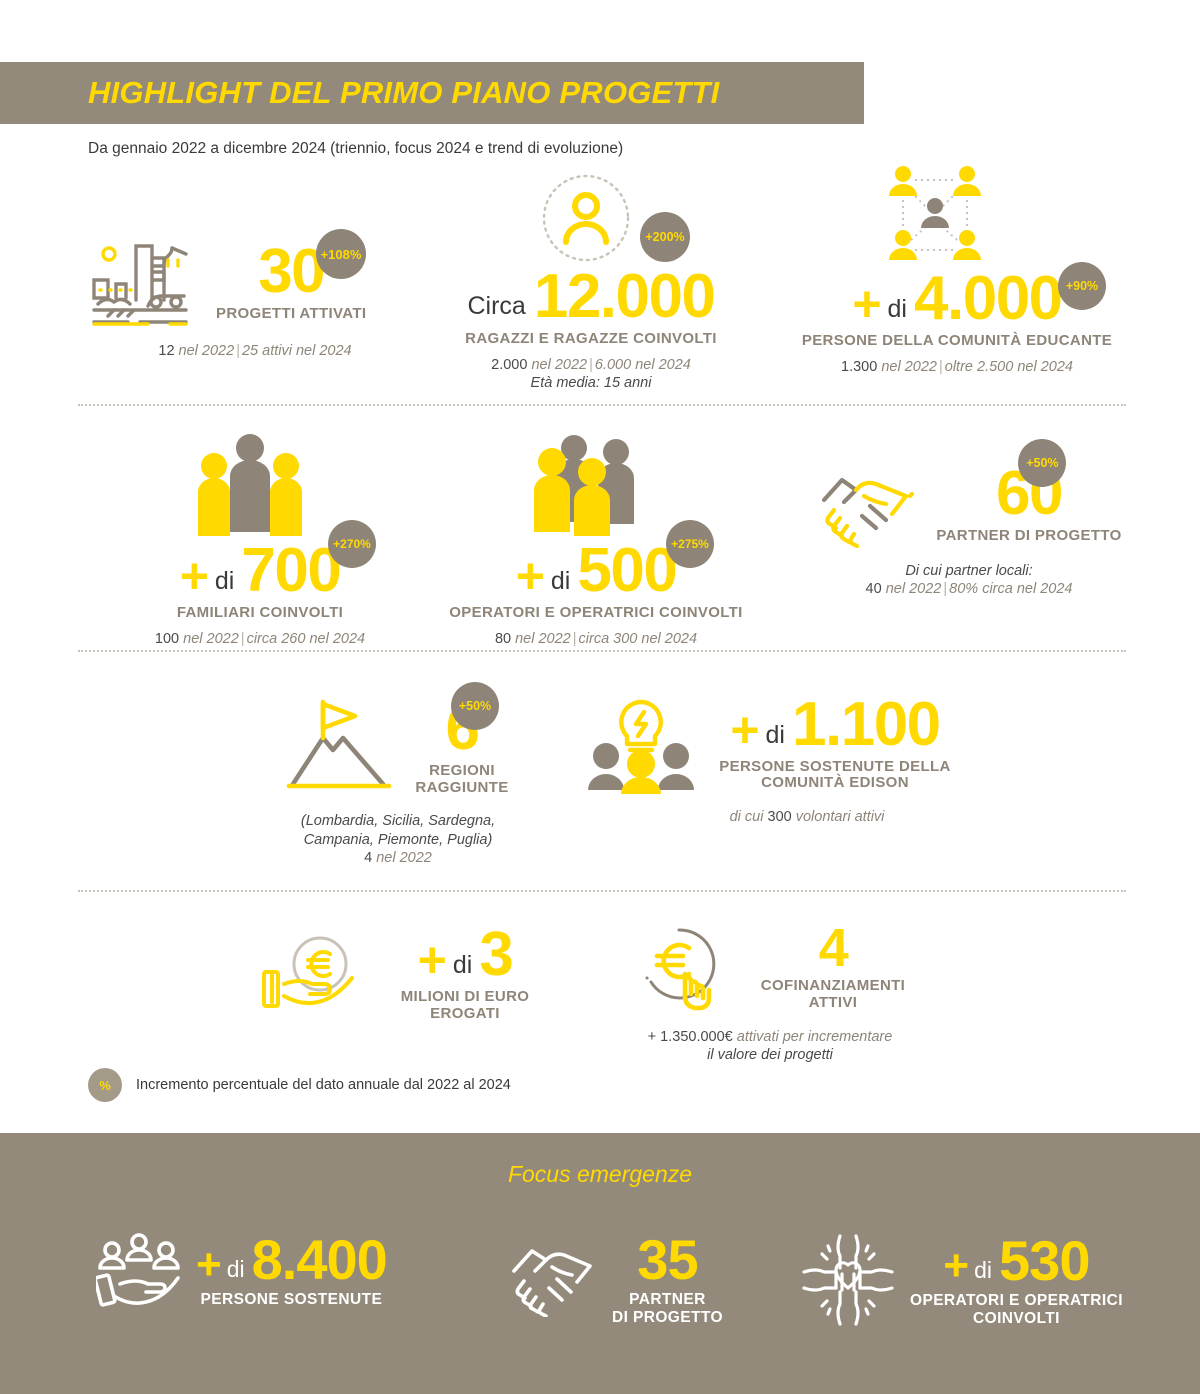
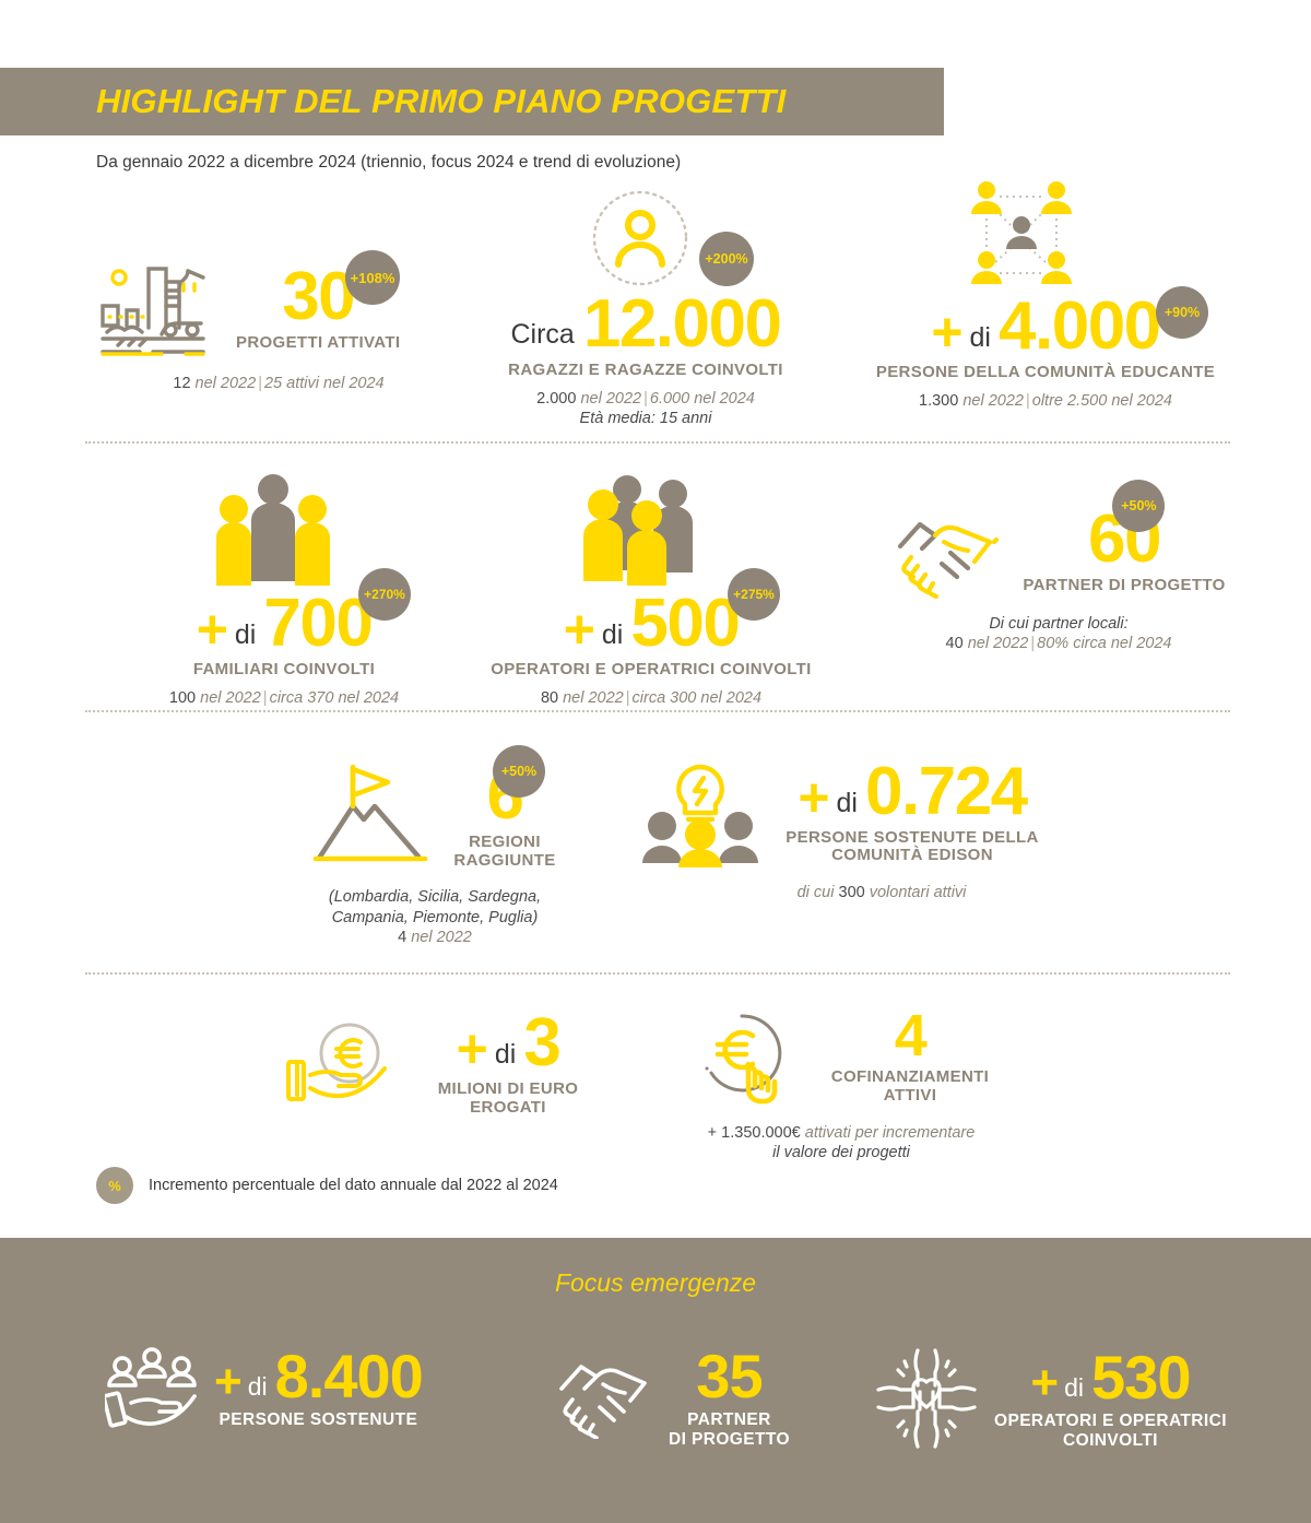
  HIGHLIGHT DEL PRIMO PIANO PROGETTI
  Da gennaio 2022 a dicembre 2024 (triennio, focus 2024 e trend di evoluzione)
  30
  PROGETTI ATTIVATI
  +108%
  12 nel 2022 | 25 attivi nel 2024
  +200%
  Circa
  12.000
  RAGAZZI E RAGAZZE COINVOLTI
  2.000 nel 2022 | 6.000 nel 2024
  Età media: 15 anni
  +
  di
  4.000
  +90%
  PERSONE DELLA COMUNITÀ EDUCANTE
  1.300 nel 2022 | oltre 2.500 nel 2024
  +
  di
  700
  +270%
  FAMILIARI COINVOLTI
- 100 nel 2022 | circa 260 nel 2024
+ 100 nel 2022 | circa 370 nel 2024
  +
  di
  500
  +275%
  OPERATORI E OPERATRICI COINVOLTI
  80 nel 2022 | circa 300 nel 2024
  60
  PARTNER DI PROGETTO
  +50%
  Di cui partner locali:
  40 nel 2022 | 80% circa nel 2024
  6
  REGIONI RAGGIUNTE
  +50%
  (Lombardia, Sicilia, Sardegna,
  Campania, Piemonte, Puglia)
  4 nel 2022
  +
  di
- 1.100
+ 0.724
  PERSONE SOSTENUTE DELLA COMUNITÀ EDISON
  di cui 300 volontari attivi
  +
  di
  3
  MILIONI DI EURO EROGATI
  4
  COFINANZIAMENTI ATTIVI
  + 1.350.000€ attivati per incrementare
  il valore dei progetti
  %
  Incremento percentuale del dato annuale dal 2022 al 2024
  Focus emergenze
  +
  di
  8.400
  PERSONE SOSTENUTE
  35
  PARTNER
  DI PROGETTO
  +
  di
  530
  OPERATORI E OPERATRICI
  COINVOLTI
